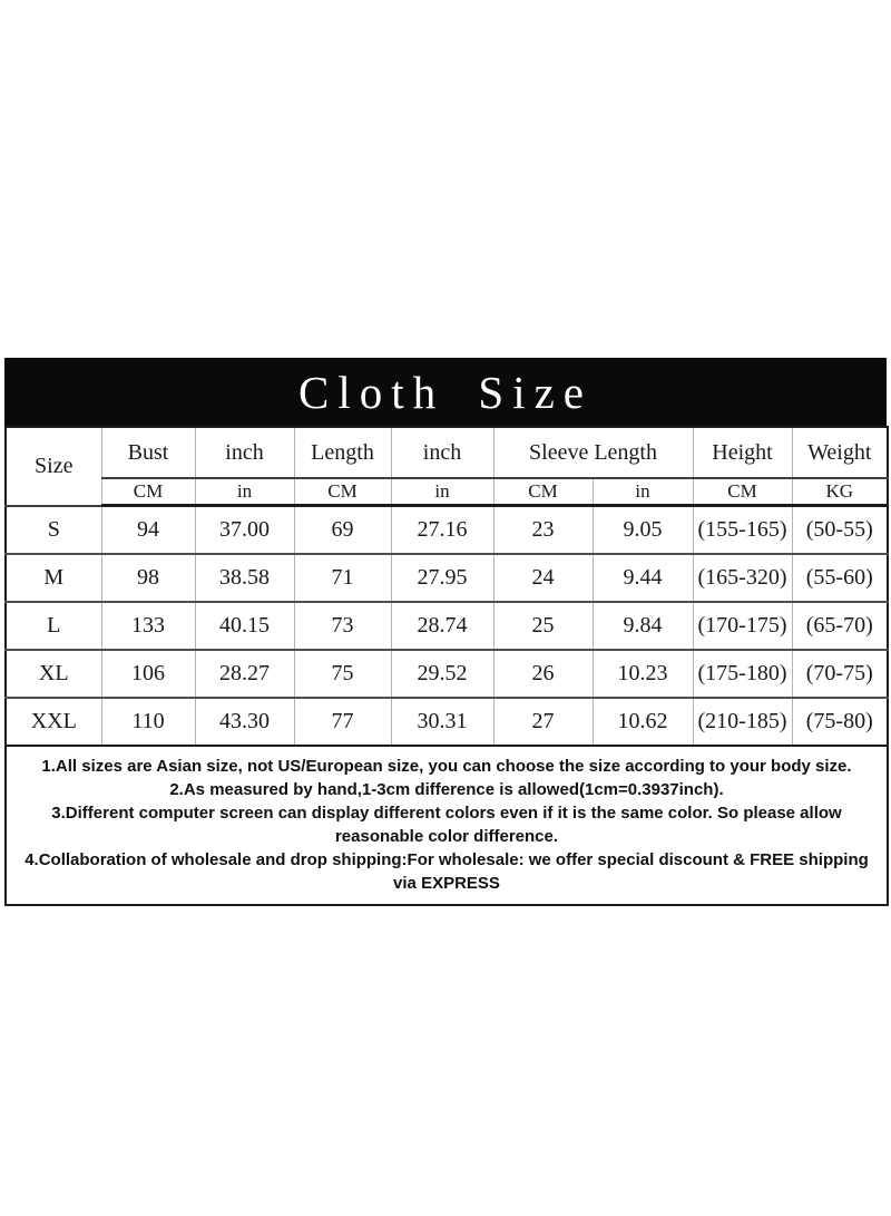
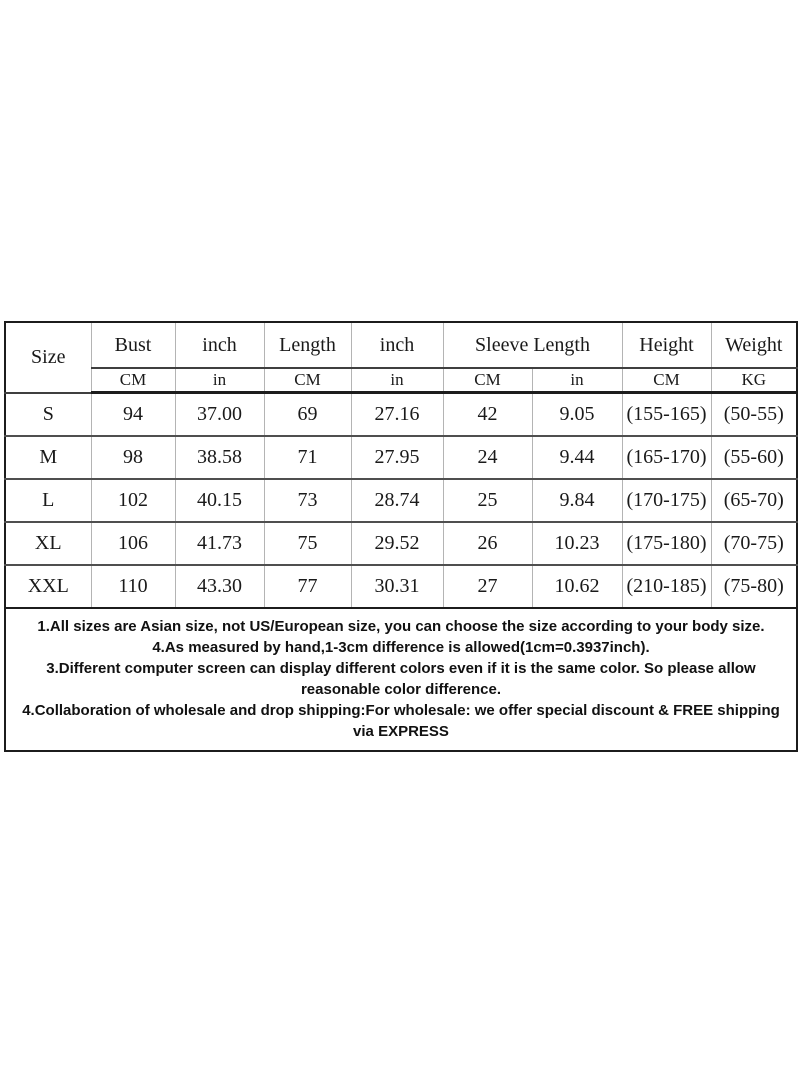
- Cloth Size
  Size	Bust	inch	Length	inch	Sleeve Length	Height	Weight
  CM	in	CM	in	CM	in	CM	KG
- S	94	37.00	69	27.16	23	9.05	(155-165)	(50-55)
+ S	94	37.00	69	27.16	42	9.05	(155-165)	(50-55)
- M	98	38.58	71	27.95	24	9.44	(165-320)	(55-60)
+ M	98	38.58	71	27.95	24	9.44	(165-170)	(55-60)
- L	133	40.15	73	28.74	25	9.84	(170-175)	(65-70)
+ L	102	40.15	73	28.74	25	9.84	(170-175)	(65-70)
- XL	106	28.27	75	29.52	26	10.23	(175-180)	(70-75)
+ XL	106	41.73	75	29.52	26	10.23	(175-180)	(70-75)
  XXL	110	43.30	77	30.31	27	10.62	(210-185)	(75-80)
- 1.All sizes are Asian size, not US/European size, you can choose the size according to your body size. 2.As measured by hand,1-3cm difference is allowed(1cm=0.3937inch). 3.Different computer screen can display different colors even if it is the same color. So please allow reasonable color difference. 4.Collaboration of wholesale and drop shipping:For wholesale: we offer special discount & FREE shipping via EXPRESS
+ 1.All sizes are Asian size, not US/European size, you can choose the size according to your body size. 4.As measured by hand,1-3cm difference is allowed(1cm=0.3937inch). 3.Different computer screen can display different colors even if it is the same color. So please allow reasonable color difference. 4.Collaboration of wholesale and drop shipping:For wholesale: we offer special discount & FREE shipping via EXPRESS
